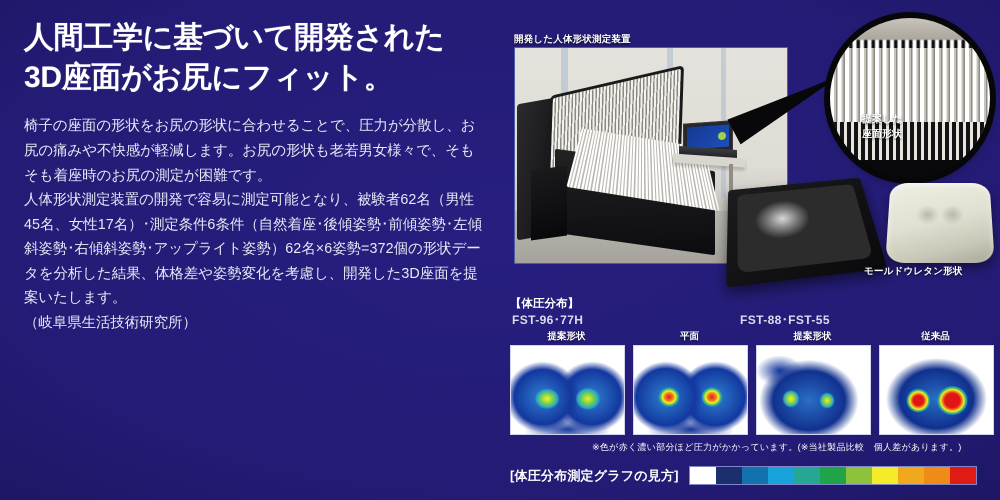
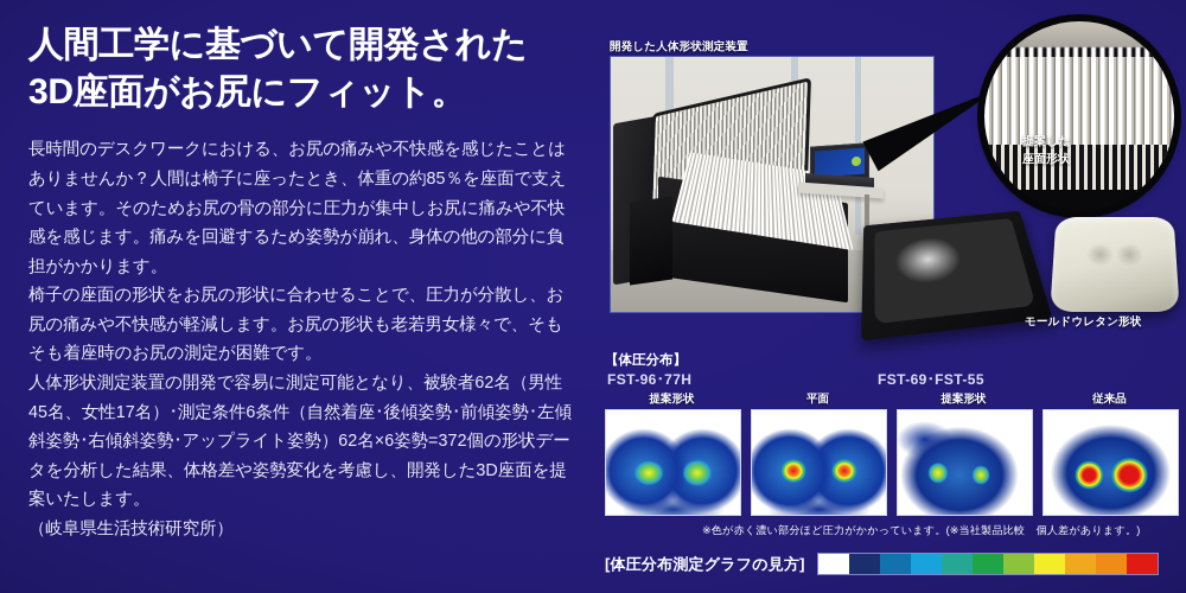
  人間工学に基づいて開発された
  3D座面がお尻にフィット。
+ 長時間のデスクワークにおける、お尻の痛みや不快感を感じたことはありませんか？人間は椅子に座ったとき、体重の約85％を座面で支えています。そのためお尻の骨の部分に圧力が集中しお尻に痛みや不快感を感じます。痛みを回避するため姿勢が崩れ、身体の他の部分に負担がかかります。
  椅子の座面の形状をお尻の形状に合わせることで、圧力が分散し、お尻の痛みや不快感が軽減します。お尻の形状も老若男女様々で、そもそも着座時のお尻の測定が困難です。
  人体形状測定装置の開発で容易に測定可能となり、被験者62名（男性45名、女性17名）･測定条件6条件（自然着座･後傾姿勢･前傾姿勢･左傾斜姿勢･右傾斜姿勢･アップライト姿勢）62名×6姿勢=372個の形状データを分析した結果、体格差や姿勢変化を考慮し、開発した3D座面を提案いたします。
  （岐阜県生活技術研究所）
  開発した人体形状測定装置
  提案した
  座面形状
  モールドウレタン形状
  【体圧分布】
  FST-96･77H
- FST-88･FST-55
+ FST-69･FST-55
  提案形状
  平面
  提案形状
  従来品
  ※色が赤く濃い部分ほど圧力がかかっています。(※当社製品比較 個人差があります。)
  [体圧分布測定グラフの見方]
